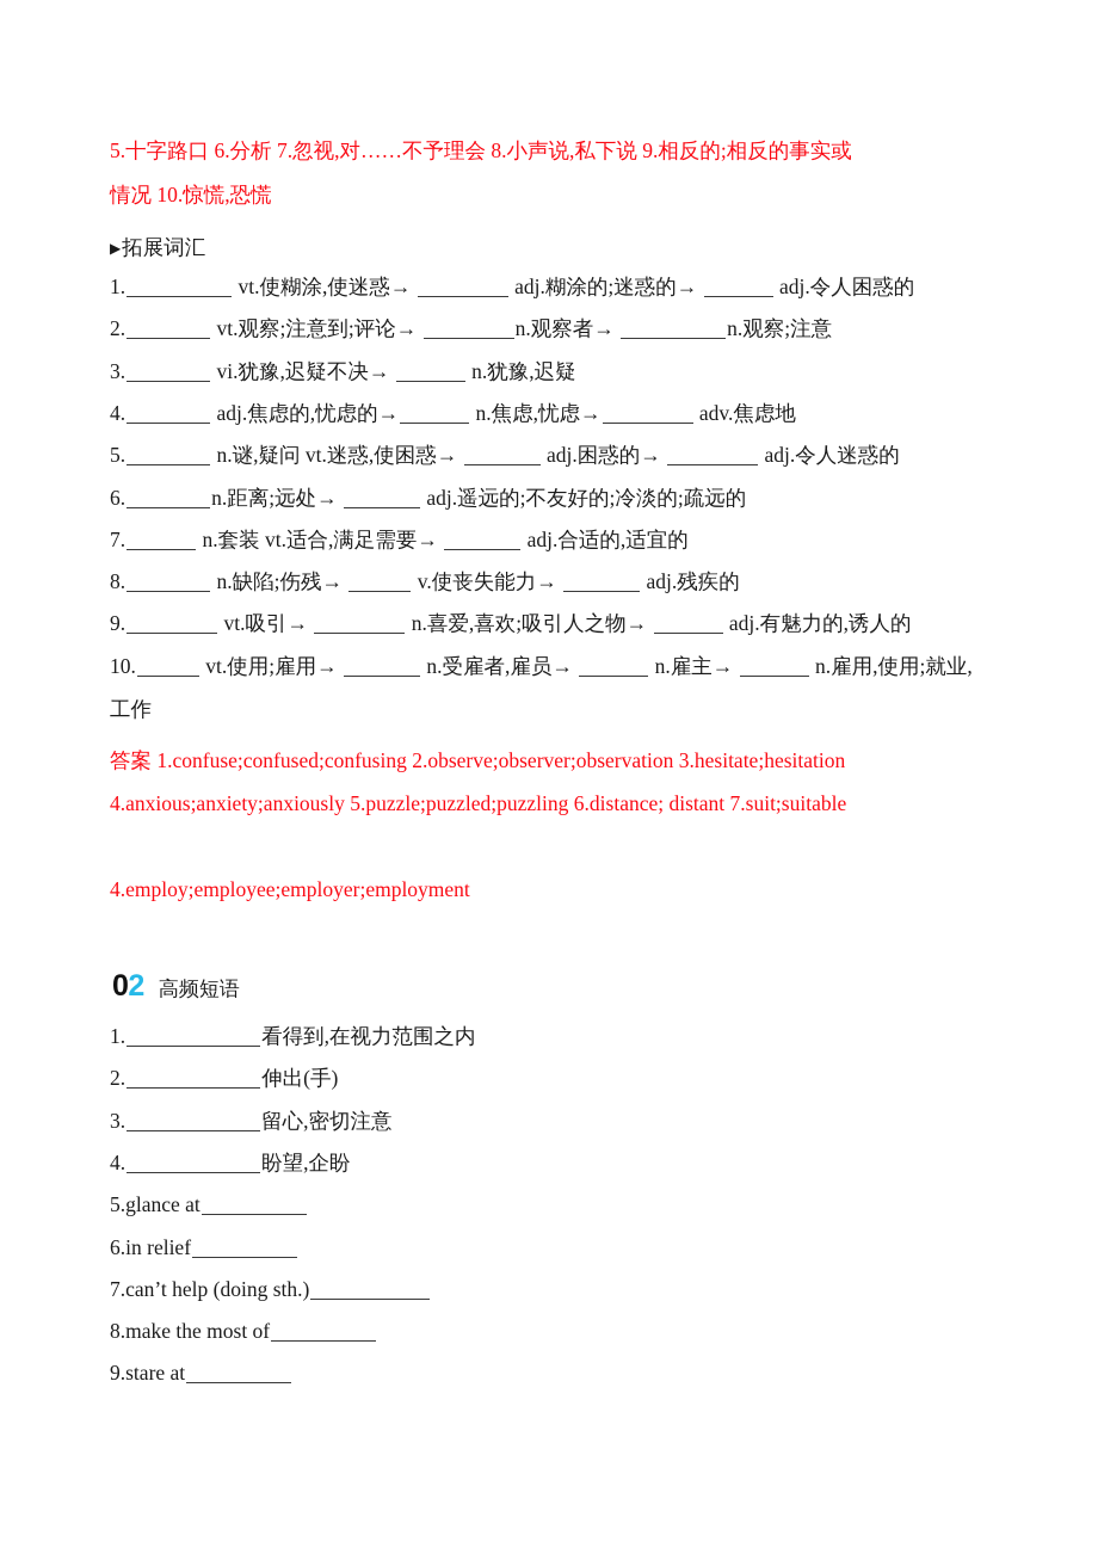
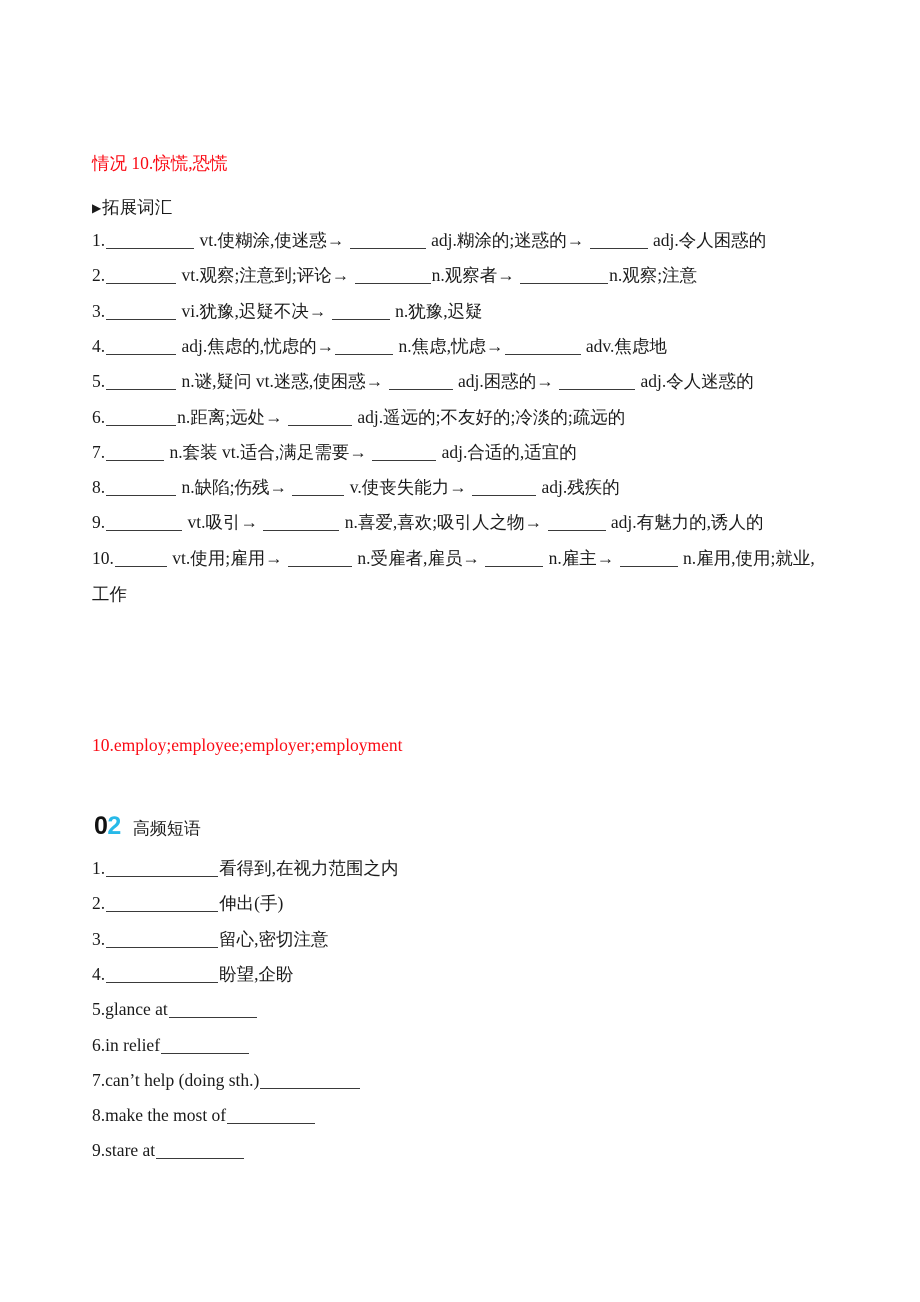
- 5.十字路口 6.分析 7.忽视,对……不予理会 8.小声说,私下说 9.相反的;相反的事实或
  情况 10.惊慌,恐慌
  ▶拓展词汇
  1. vt.使糊涂,使迷惑→ adj.糊涂的;迷惑的→ adj.令人困惑的
  2. vt.观察;注意到;评论→ n.观察者→ n.观察;注意
  3. vi.犹豫,迟疑不决→ n.犹豫,迟疑
  4. adj.焦虑的,忧虑的→ n.焦虑,忧虑→ adv.焦虑地
  5. n.谜,疑问 vt.迷惑,使困惑→ adj.困惑的→ adj.令人迷惑的
  6. n.距离;远处→ adj.遥远的;不友好的;冷淡的;疏远的
  7. n.套装 vt.适合,满足需要→ adj.合适的,适宜的
  8. n.缺陷;伤残→ v.使丧失能力→ adj.残疾的
  9. vt.吸引→ n.喜爱,喜欢;吸引人之物→ adj.有魅力的,诱人的
  10. vt.使用;雇用→ n.受雇者,雇员→ n.雇主→ n.雇用,使用;就业,
  工作
- 答案 1.confuse;confused;confusing 2.observe;observer;observation 3.hesitate;hesitation
- 4.anxious;anxiety;anxiously 5.puzzle;puzzled;puzzling 6.distance; distant 7.suit;suitable
- 4.employ;employee;employer;employment
+ 10.employ;employee;employer;employment
  02
  高频短语
  1. 看得到,在视力范围之内
  2. 伸出(手)
  3. 留心,密切注意
  4. 盼望,企盼
  5.glance at
  6.in relief
  7.can’t help (doing sth.)
  8.make the most of
  9.stare at
